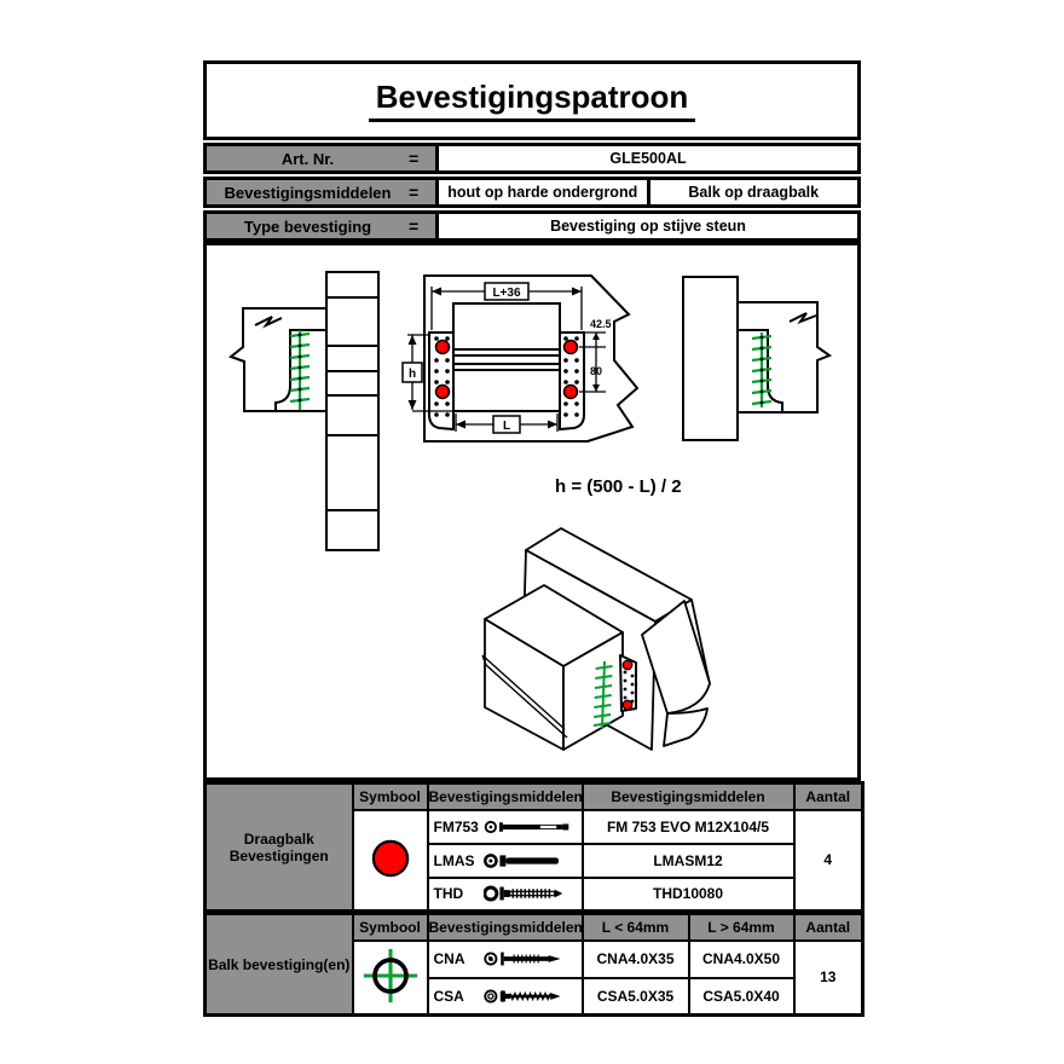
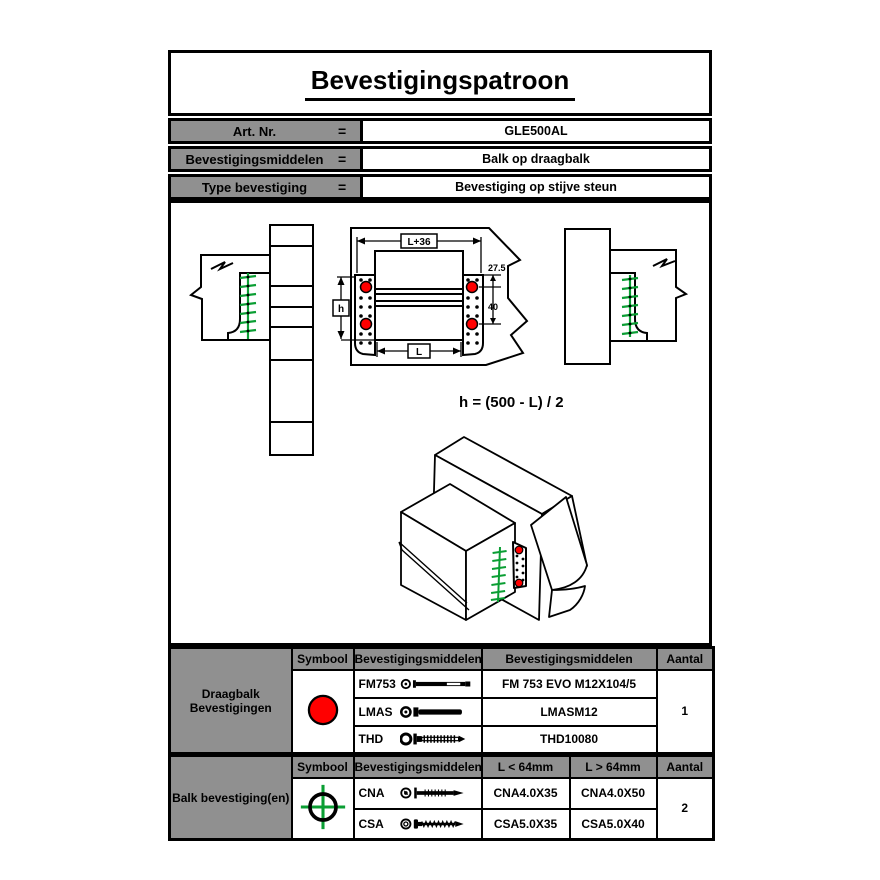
  Bevestigingspatroon
  Art. Nr.
  =
  GLE500AL
  Bevestigingsmiddelen
  =
- hout op harde ondergrond
  Balk op draagbalk
  Type bevestiging
  =
  Bevestiging op stijve steun
  L+36
  L
  h
- 42.5
+ 27.5
- 80
+ 40
  h = (500 - L) / 2
  Draagbalk Bevestigingen	Symbool	Bevestigingsmiddelen	Bevestigingsmiddelen	Aantal
- 	FM753	FM 753 EVO M12X104/5	4
+ 	FM753	FM 753 EVO M12X104/5	1
  LMAS	LMASM12
  THD	THD10080
  Balk bevestiging(en)	Symbool	Bevestigingsmiddelen	L < 64mm	L > 64mm	Aantal
- 	CNA	CNA4.0X35	CNA4.0X50	13
+ 	CNA	CNA4.0X35	CNA4.0X50	2
  CSA	CSA5.0X35	CSA5.0X40
